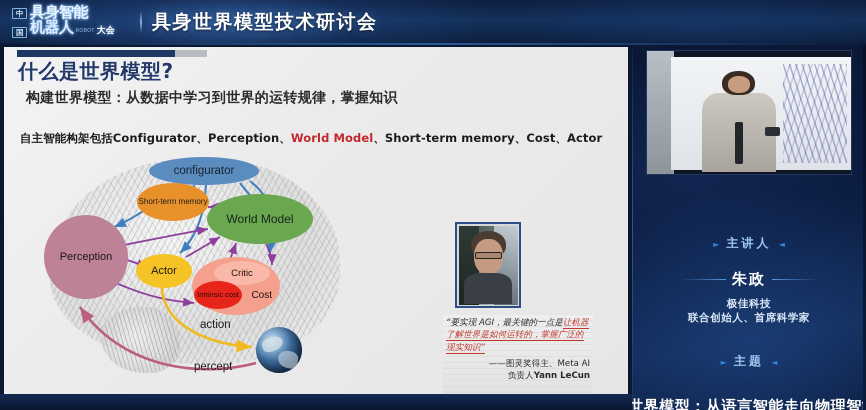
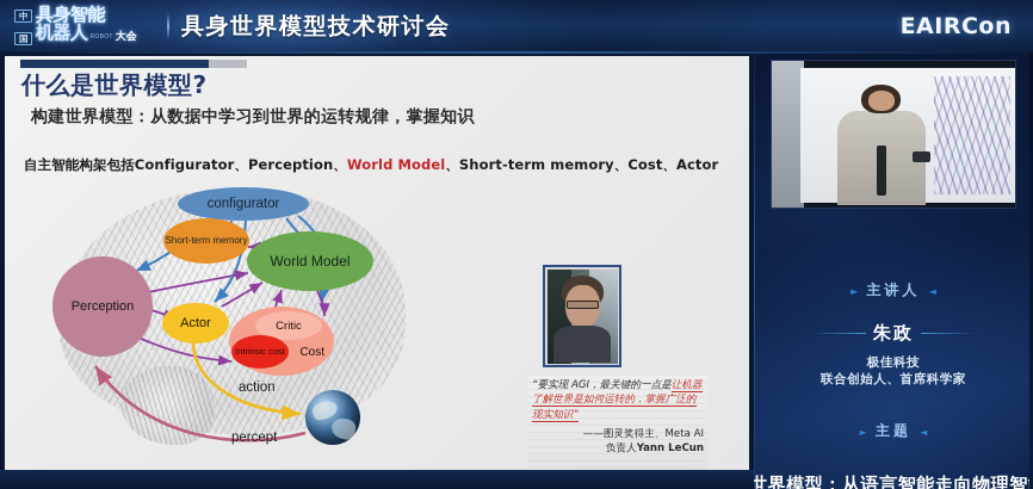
  中
  国
  具身智能
  机器人
  大会
  具身世界模型技术研讨会
+ EAIRCon
  什么是世界模型?
  构建世界模型：从数据中学习到世界的运转规律，掌握知识
  自主智能构架包括Configurator、Perception、World Model、Short-term memory、Cost、Actor
  configurator
  Short-term memory
  World Model
  Perception
  Actor
  Cost
  Critic
  Intrinsic cost
  action
  percept
  “要实现 AGI，最关键的一点是让机器了解世界是如何运转的，掌握广泛的现实知识”
  ——图灵奖得主、Meta AI
  负责人Yann LeCun
  ► 主讲人 ◄
  朱政
  极佳科技
  联合创始人、首席科学家
  ► 主题 ◄
  世界模型：从语言智能走向物理智
